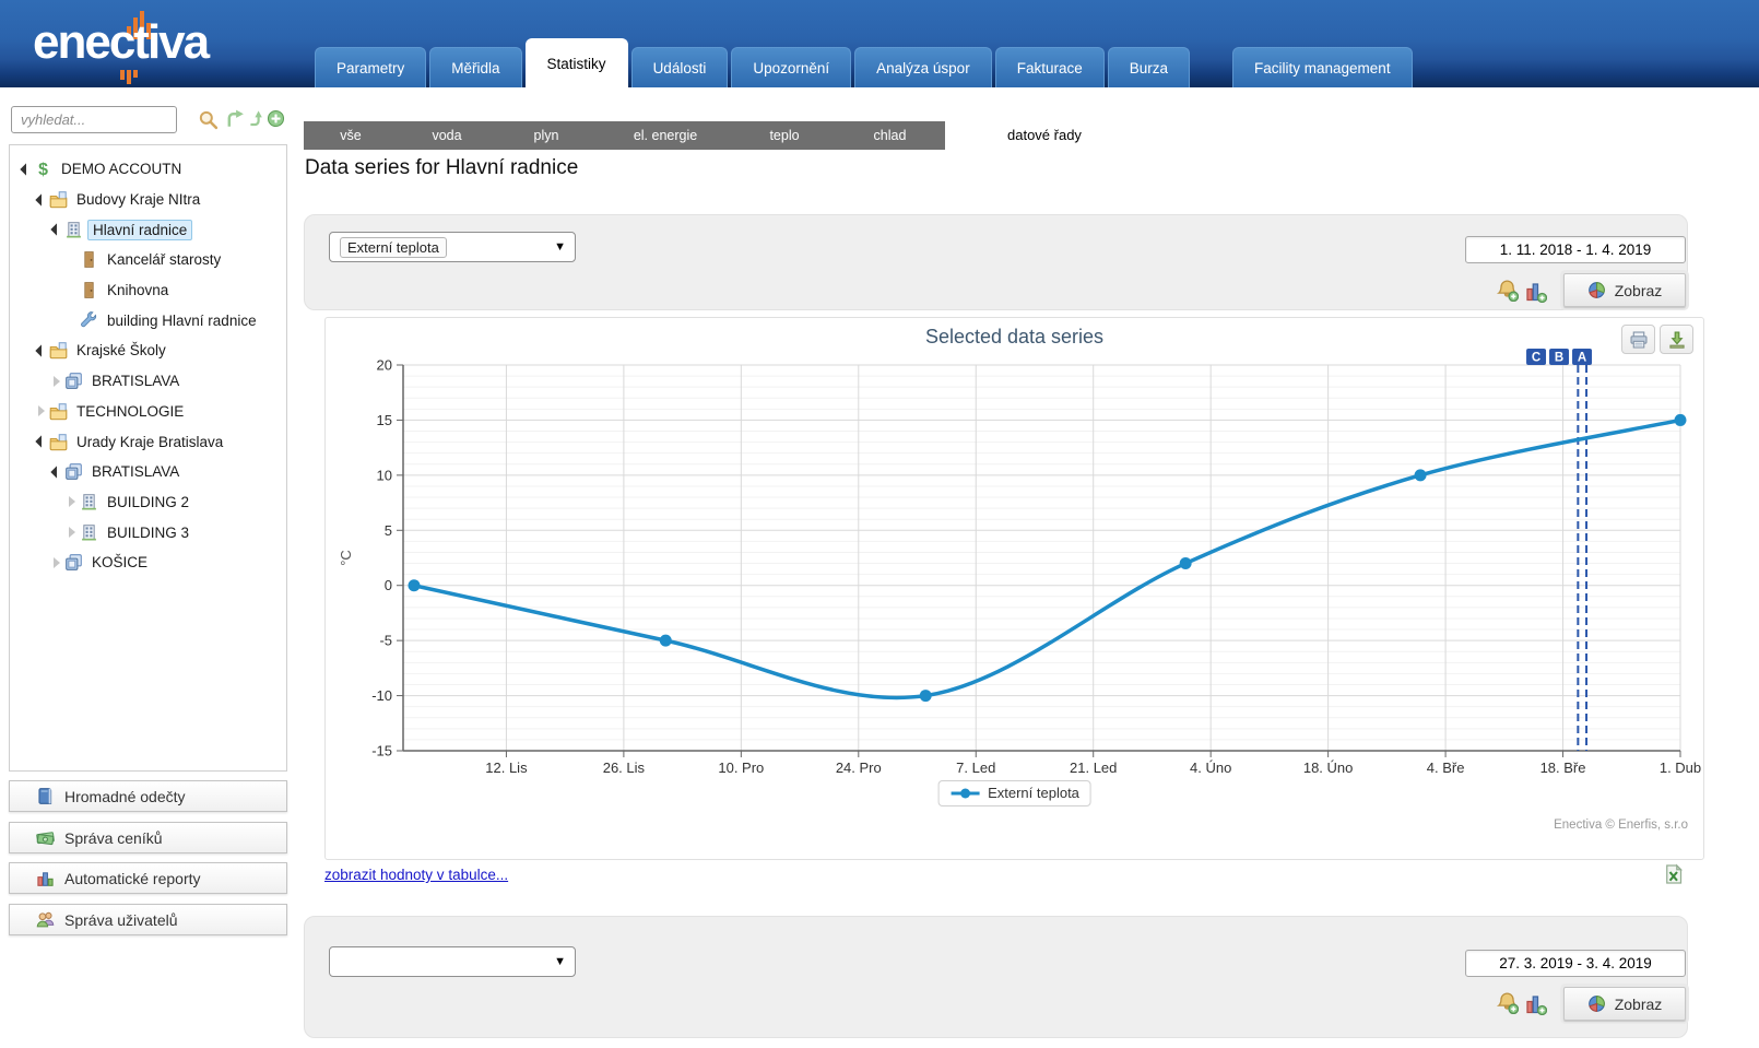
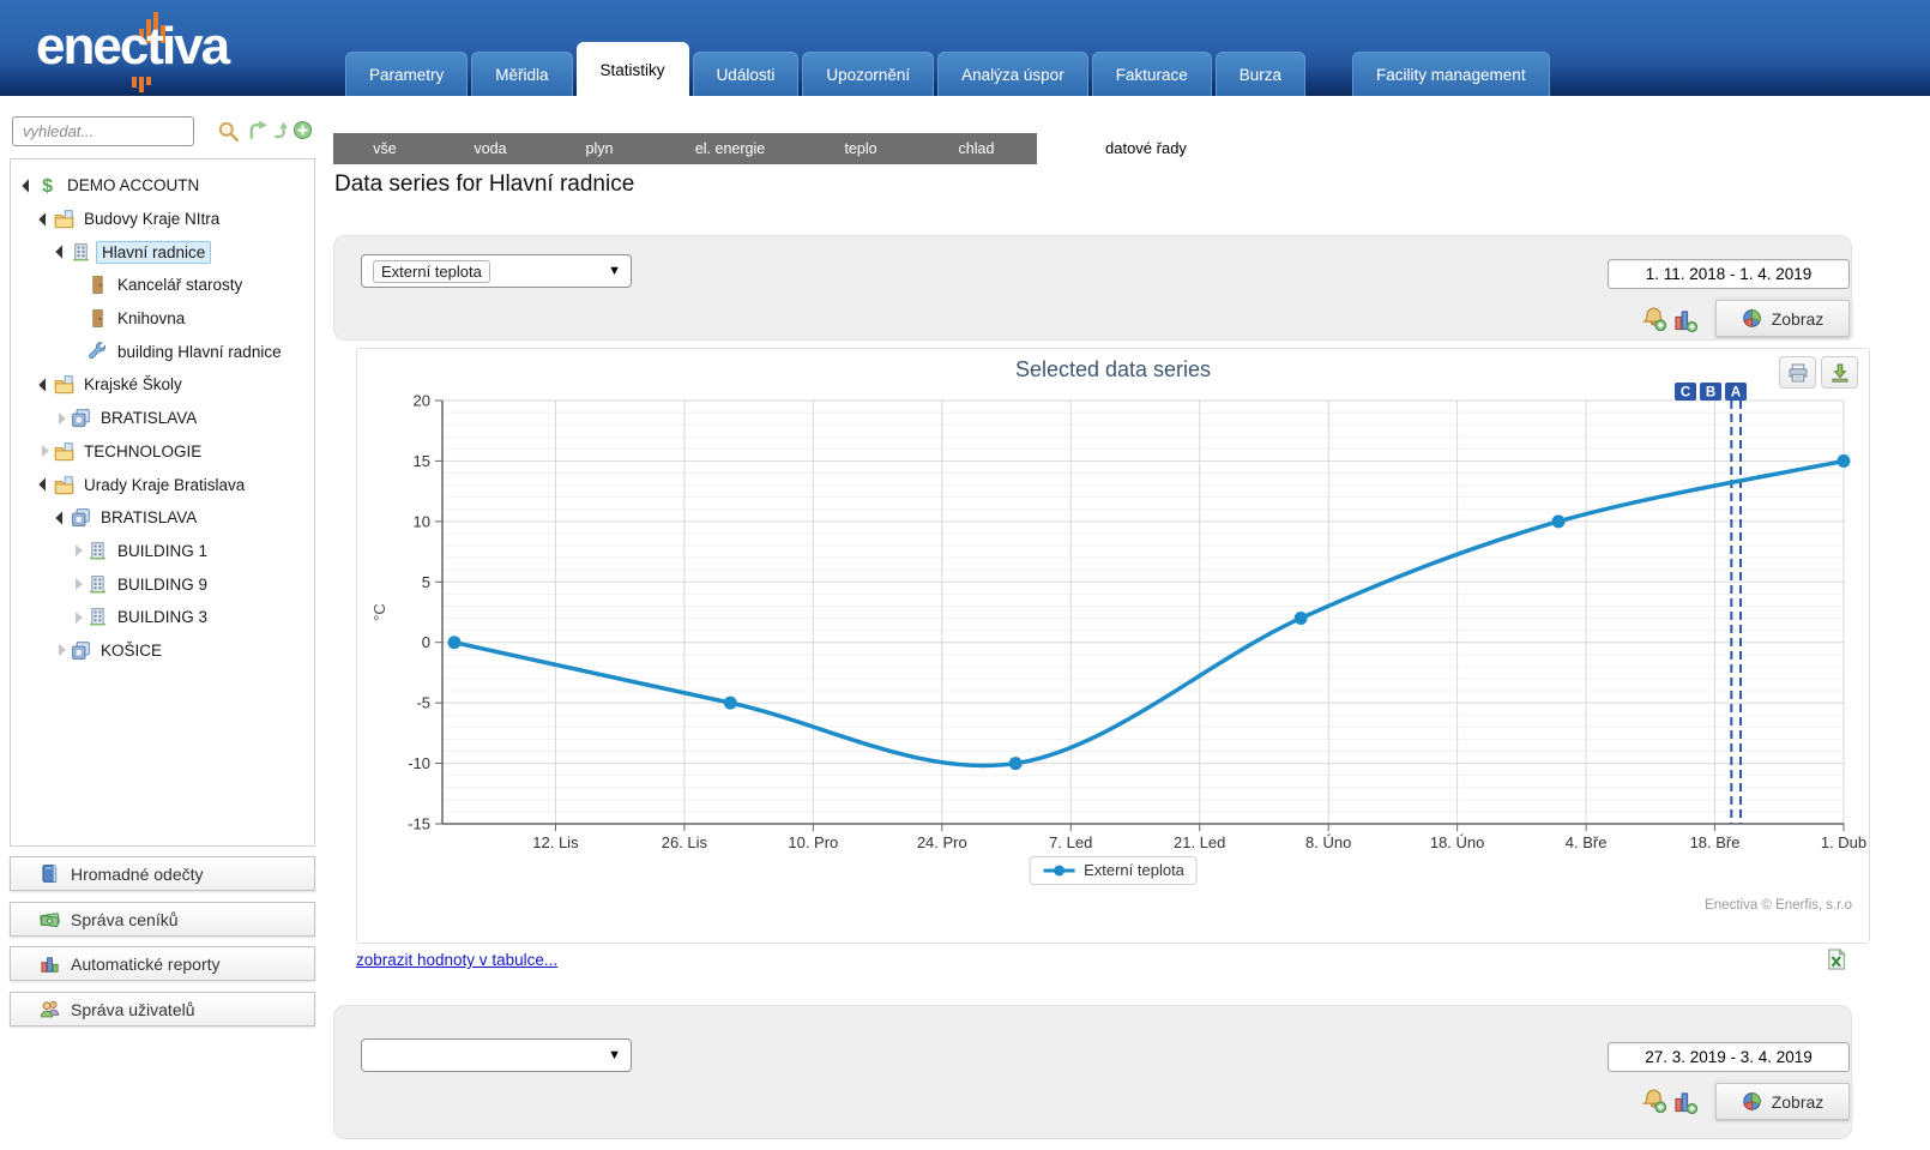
  enectiva
  Parametry
  Měřidla
  Statistiky
  Události
  Upozornění
  Analýza úspor
  Fakturace
  Burza
  Facility management
  vyhledat...
  $
  DEMO ACCOUTN
  Budovy Kraje NItra
  Hlavní radnice
  Kancelář starosty
  Knihovna
  building Hlavní radnice
  Krajské Školy
  BRATISLAVA
  TECHNOLOGIE
  Urady Kraje Bratislava
  BRATISLAVA
+ BUILDING 1
- BUILDING 2
+ BUILDING 9
  BUILDING 3
  KOŠICE
  Hromadné odečty
  Správa ceníků
  Automatické reporty
  Správa uživatelů
  vše
  voda
  plyn
  el. energie
  teplo
  chlad
  datové řady
  Data series for Hlavní radnice
  Externí teplota
  ▼
  1. 11. 2018 - 1. 4. 2019
  Zobraz
  Selected data series
  -15
  -10
  -5
  0
  5
  10
  15
  20
  12. Lis
  26. Lis
  10. Pro
  24. Pro
  7. Led
  21. Led
- 4. Úno
+ 8. Úno
  18. Úno
  4. Bře
  18. Bře
  1. Dub
  C
  B
  A
  Externí teplota
  Enectiva © Enerfis, s.r.o
  zobrazit hodnoty v tabulce...
  ▼
  27. 3. 2019 - 3. 4. 2019
  Zobraz
